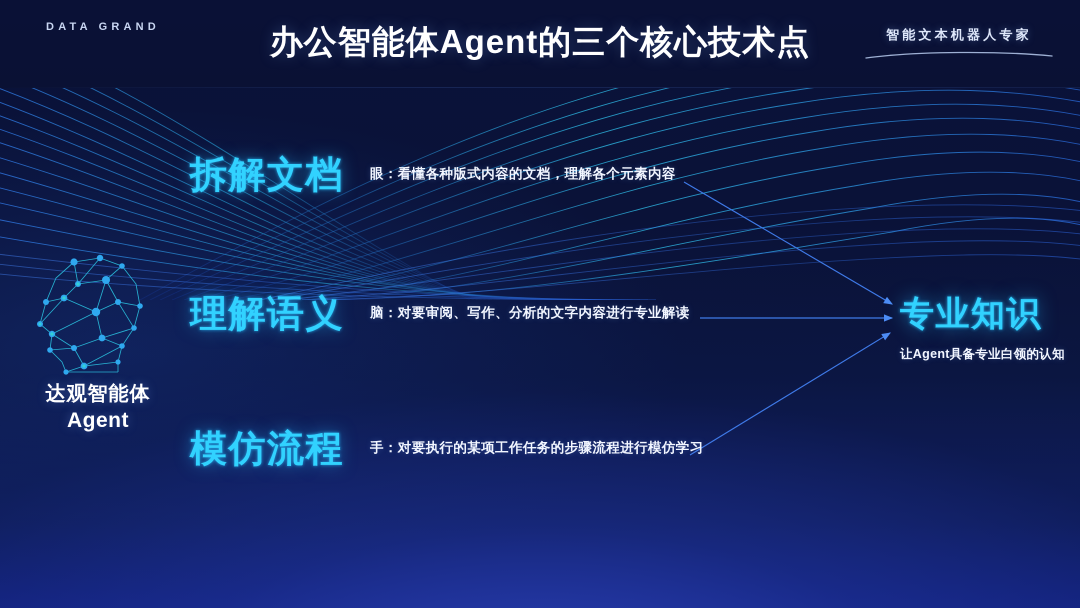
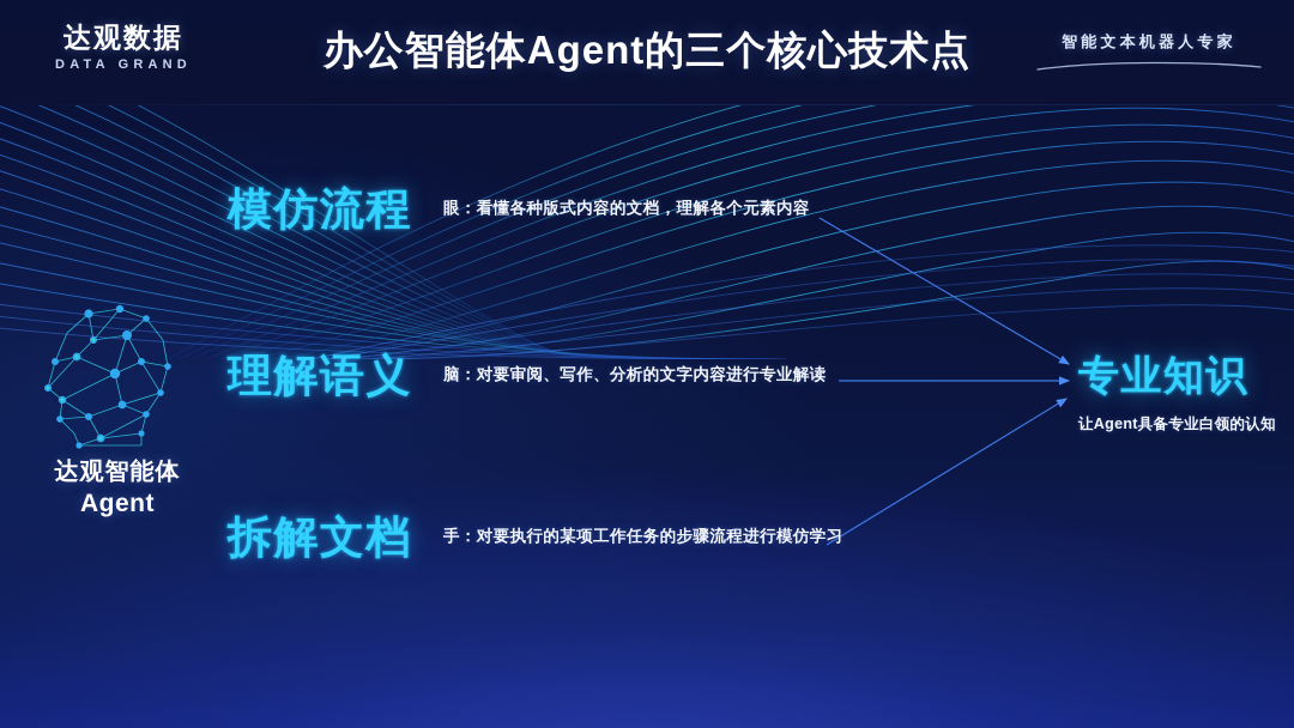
+ 达观数据
  DATA GRAND
  办公智能体Agent的三个核心技术点
  智能文本机器人专家
  达观智能体
  Agent
- 拆解文档
+ 模仿流程
  眼：看懂各种版式内容的文档，理解各个元素内容
  理解语义
  脑：对要审阅、写作、分析的文字内容进行专业解读
- 模仿流程
+ 拆解文档
  手：对要执行的某项工作任务的步骤流程进行模仿学习
  专业知识
  让Agent具备专业白领的认知
